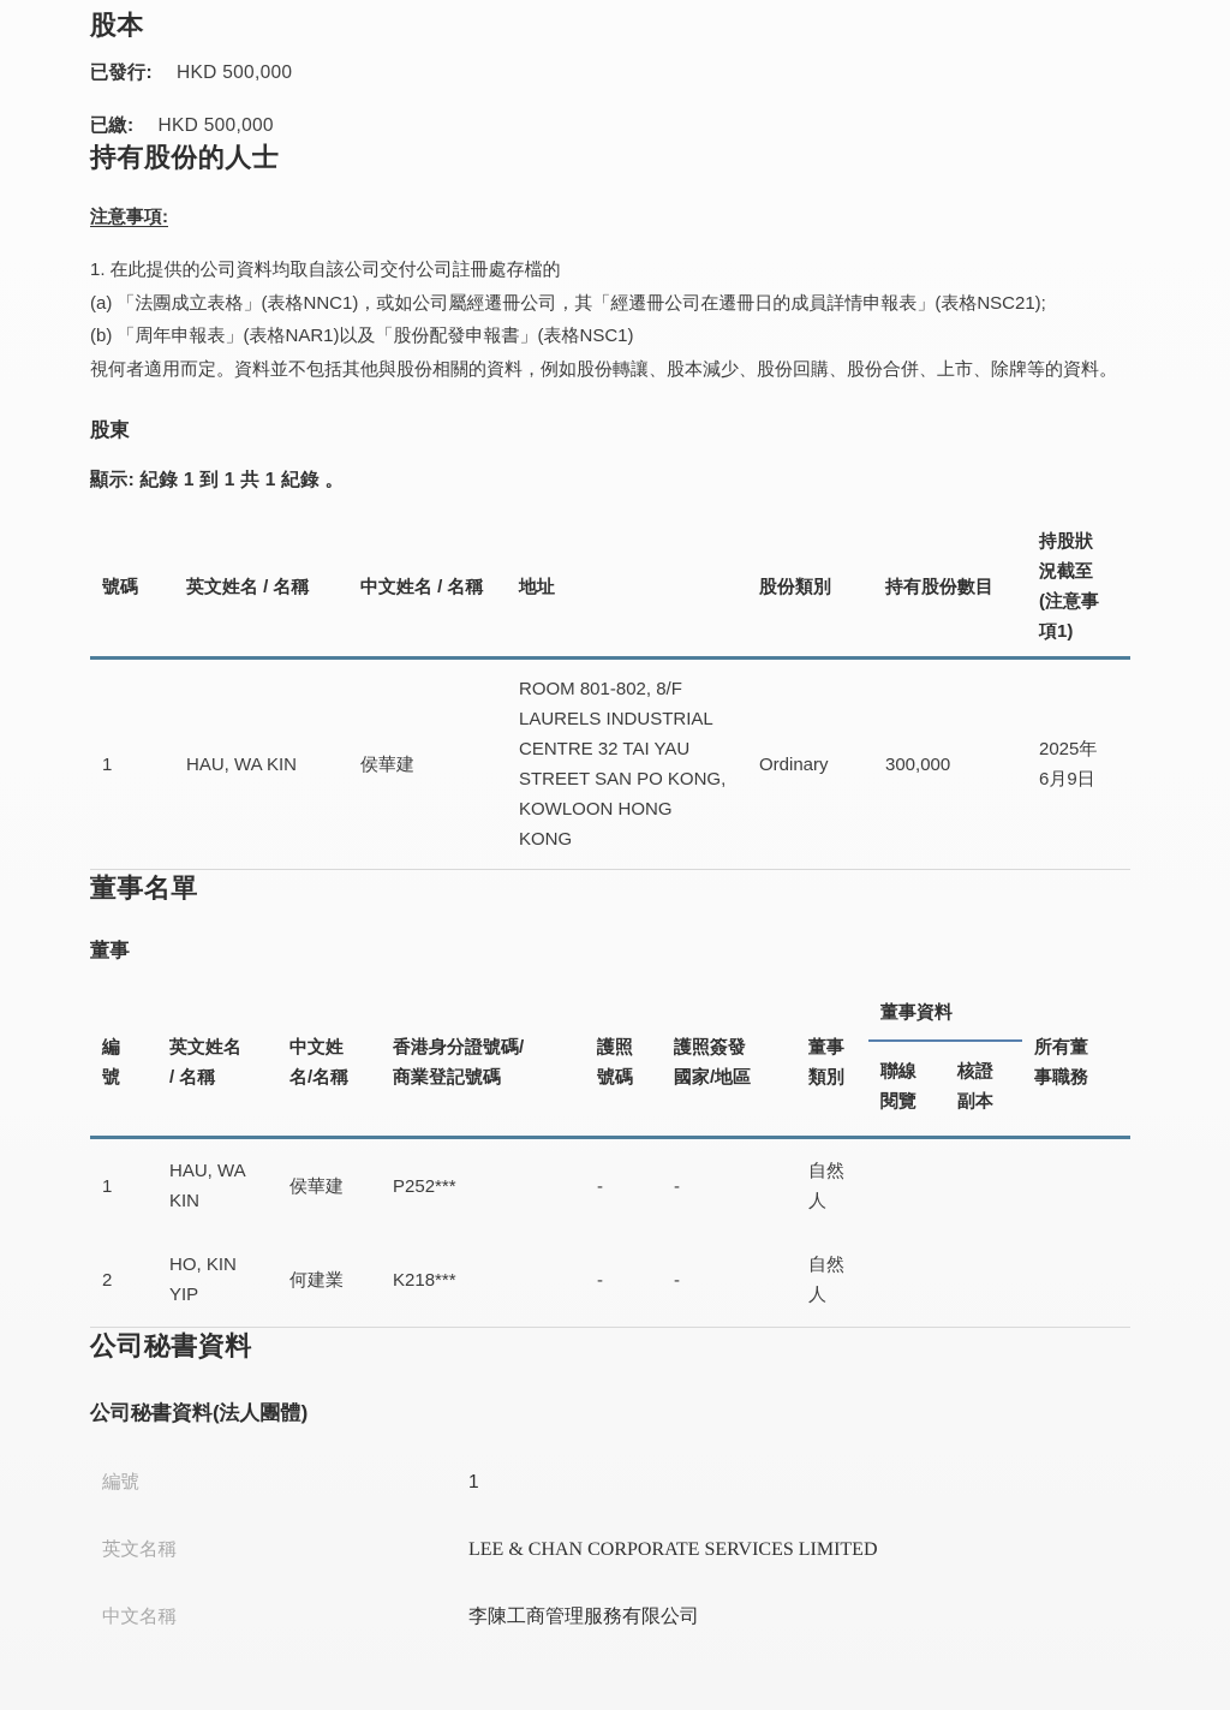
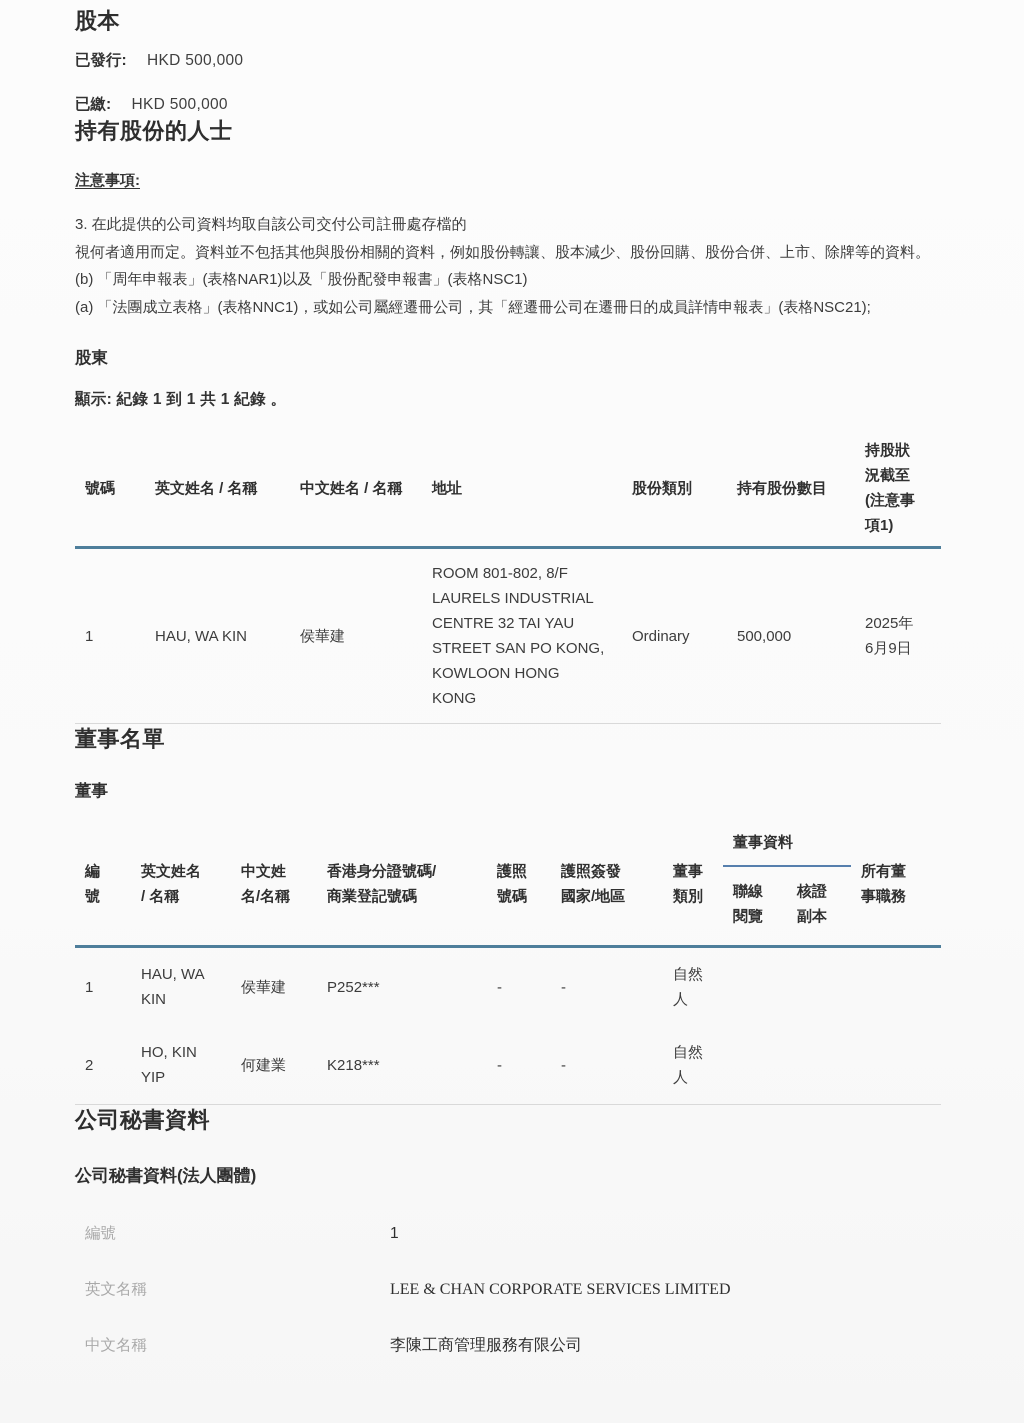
  股本
  已發行: HKD 500,000
  已繳: HKD 500,000
  持有股份的人士
  注意事項:
- 1. 在此提供的公司資料均取自該公司交付公司註冊處存檔的
+ 3. 在此提供的公司資料均取自該公司交付公司註冊處存檔的
- (a) 「法團成立表格」(表格NNC1)，或如公司屬經遷冊公司，其「經遷冊公司在遷冊日的成員詳情申報表」(表格NSC21);
+ 視何者適用而定。資料並不包括其他與股份相關的資料，例如股份轉讓、股本減少、股份回購、股份合併、上市、除牌等的資料。
  (b) 「周年申報表」(表格NAR1)以及「股份配發申報書」(表格NSC1)
- 視何者適用而定。資料並不包括其他與股份相關的資料，例如股份轉讓、股本減少、股份回購、股份合併、上市、除牌等的資料。
+ (a) 「法團成立表格」(表格NNC1)，或如公司屬經遷冊公司，其「經遷冊公司在遷冊日的成員詳情申報表」(表格NSC21);
  股東
  顯示: 紀錄 1 到 1 共 1 紀錄 。
  號碼	英文姓名 / 名稱	中文姓名 / 名稱	地址	股份類別	持有股份數目	持股狀況截至(注意事項1)
- 1	HAU, WA KIN	侯華建	ROOM 801-802, 8/F LAURELS INDUSTRIAL CENTRE 32 TAI YAU STREET SAN PO KONG, KOWLOON HONG KONG	Ordinary	300,000	2025年6月9日
+ 1	HAU, WA KIN	侯華建	ROOM 801-802, 8/F LAURELS INDUSTRIAL CENTRE 32 TAI YAU STREET SAN PO KONG, KOWLOON HONG KONG	Ordinary	500,000	2025年6月9日
  董事名單
  董事
  編號	英文姓名 / 名稱	中文姓名/名稱	香港身分證號碼/商業登記號碼	護照號碼	護照簽發國家/地區	董事類別	董事資料	所有董事職務
  聯線閱覽	核證副本
  1	HAU, WA KIN	侯華建	P252***	-	-	自然人
  2	HO, KIN YIP	何建業	K218***	-	-	自然人
  公司秘書資料
  公司秘書資料(法人團體)
  編號
  1
  英文名稱
  LEE & CHAN CORPORATE SERVICES LIMITED
  中文名稱
  李陳工商管理服務有限公司
